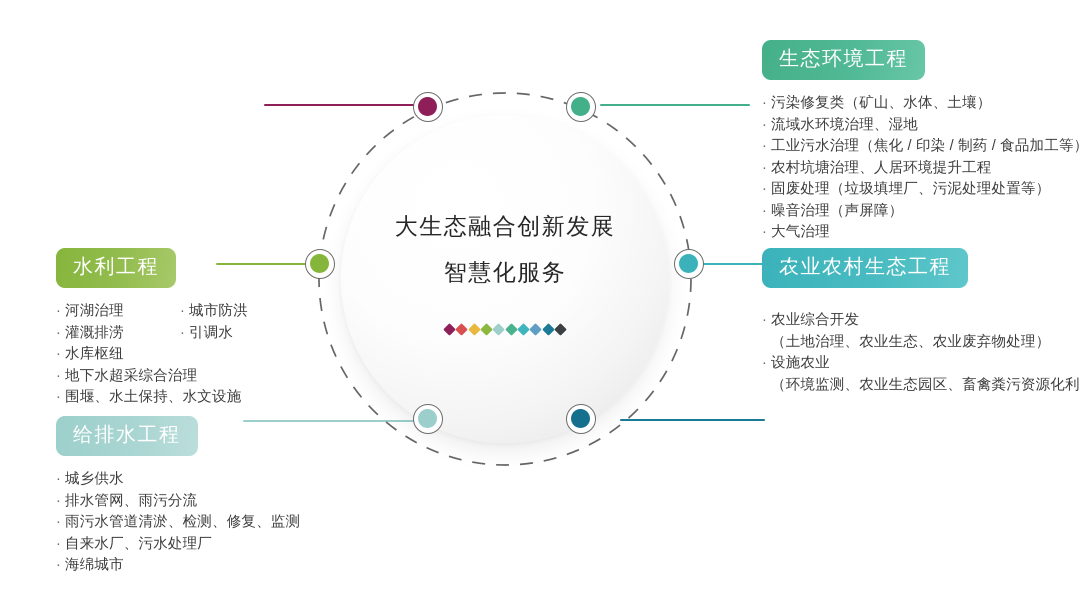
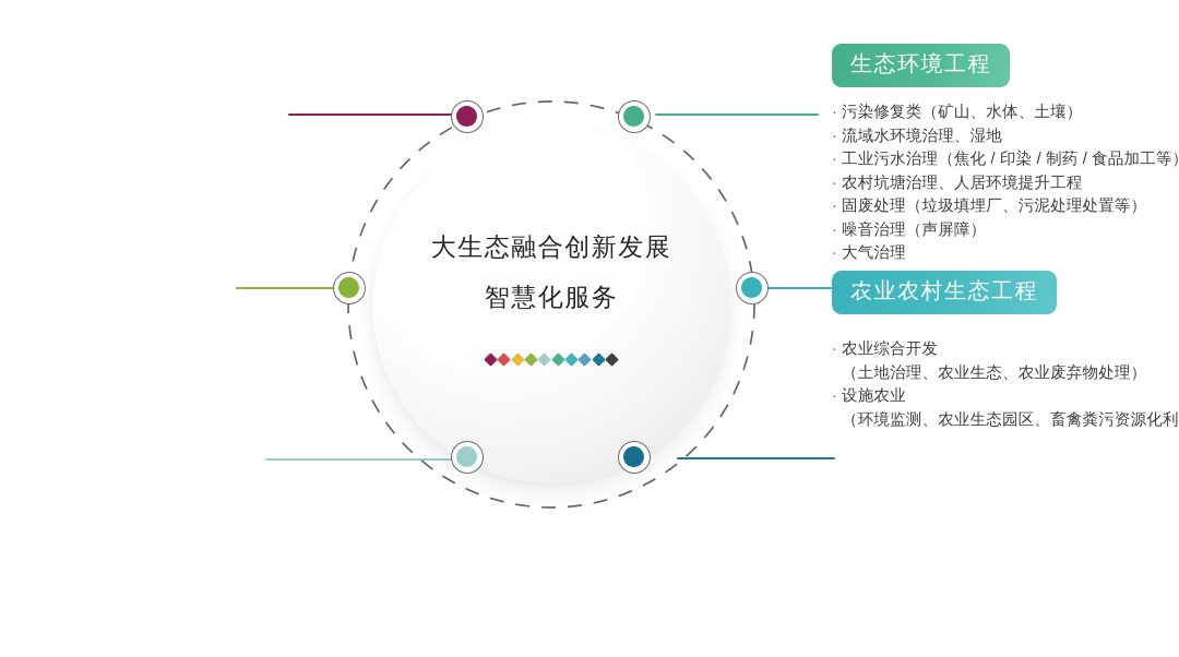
- 水利工程
- · 河湖治理
- · 灌溉排涝
- · 城市防洪
- · 引调水
- · 水库枢纽
- · 地下水超采综合治理
- · 围堰、水土保持、水文设施
- 给排水工程
- · 城乡供水
- · 排水管网、雨污分流
- · 雨污水管道清淤、检测、修复、监测
- · 自来水厂、污水处理厂
- · 海绵城市
  生态环境工程
  · 污染修复类（矿山、水体、土壤）
  · 流域水环境治理、湿地
  · 工业污水治理（焦化 / 印染 / 制药 / 食品加工等
  · 农村坑塘治理、人居环境提升工程
  · 固废处理（垃圾填埋厂、污泥处理处置等）
  · 噪音治理（声屏障）
  · 大气治理
  农业农村生态工程
  · 农业综合开发
  （土地治理、农业生态、农业废弃物处理）
  · 设施农业
  （环境监测、农业生态园区、畜禽粪污资源化利
  大生态融合创新发展
  智慧化服务
